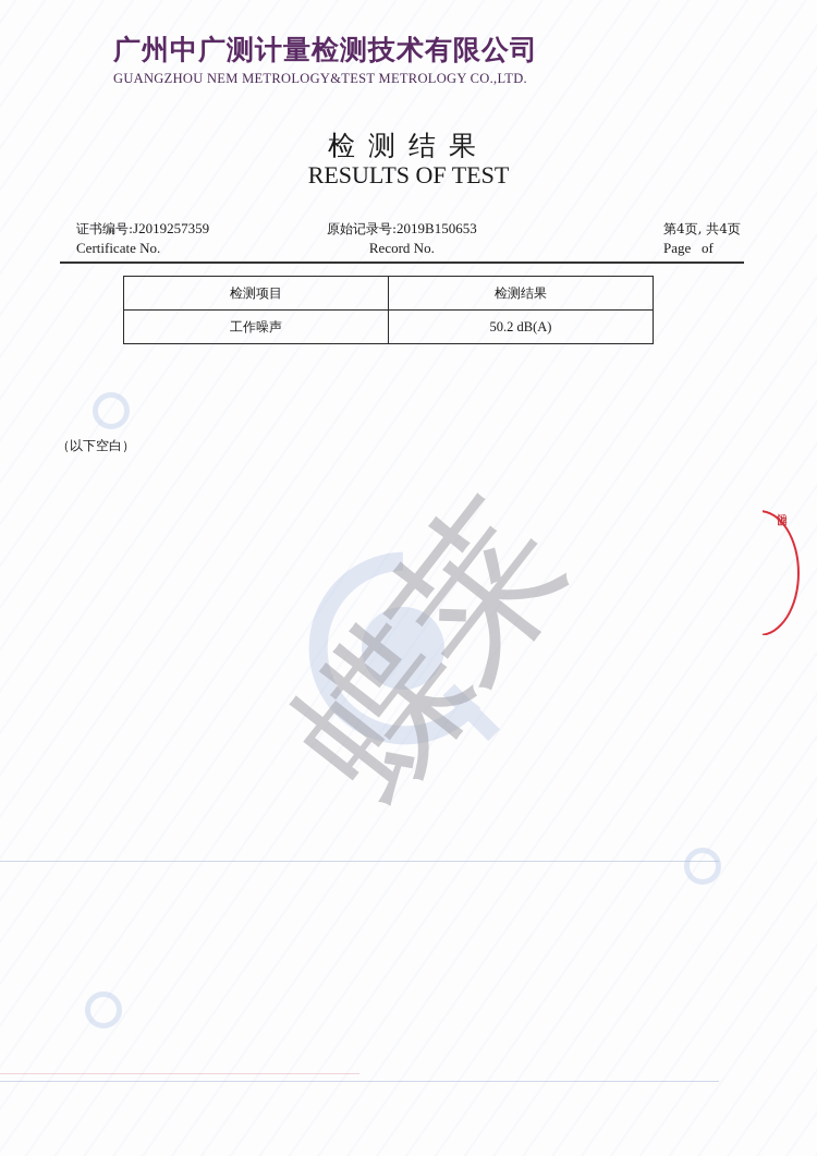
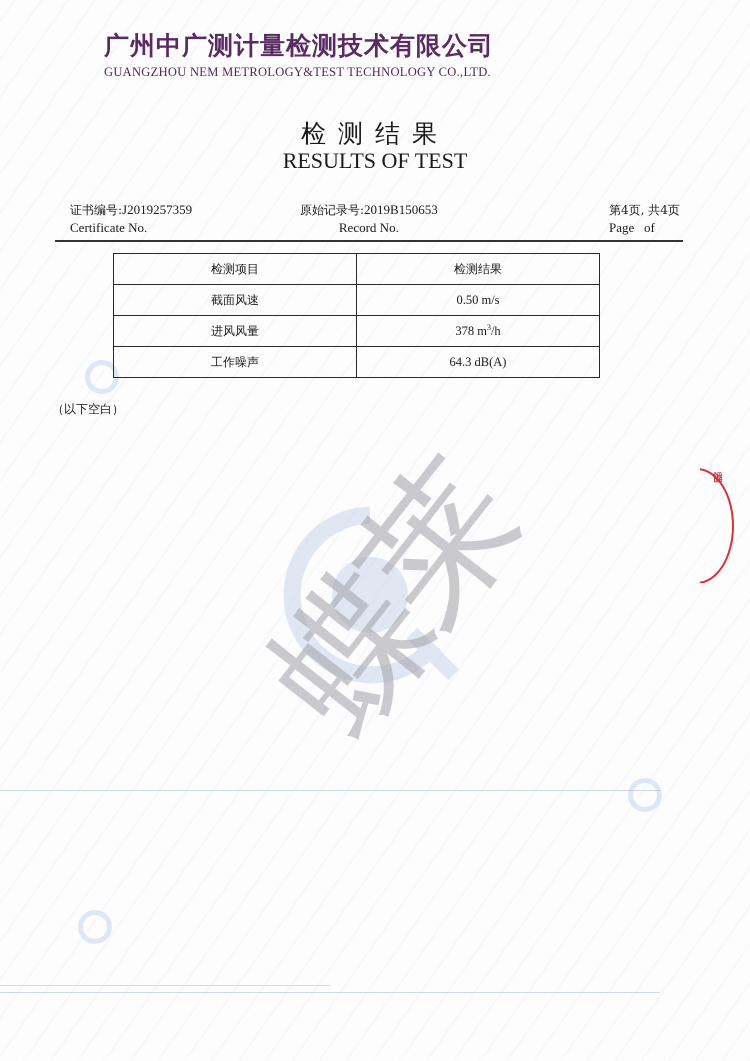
  广州中广测计量检测技术有限公司
- GUANGZHOU NEM METROLOGY&TEST METROLOGY CO.,LTD.
+ GUANGZHOU NEM METROLOGY&TEST TECHNOLOGY CO.,LTD.
  检测结果
  RESULTS OF TEST
  证书编号:J2019257359
  Certificate No.
  原始记录号:2019B150653
  Record No.
  第4页, 共4页
  Page of
  检测项目	检测结果
+ 截面风速	0.50 m/s
+ 进风风量	378 m3/h
- 工作噪声	50.2 dB(A)
+ 工作噪声	64.3 dB(A)
  （以下空白）
